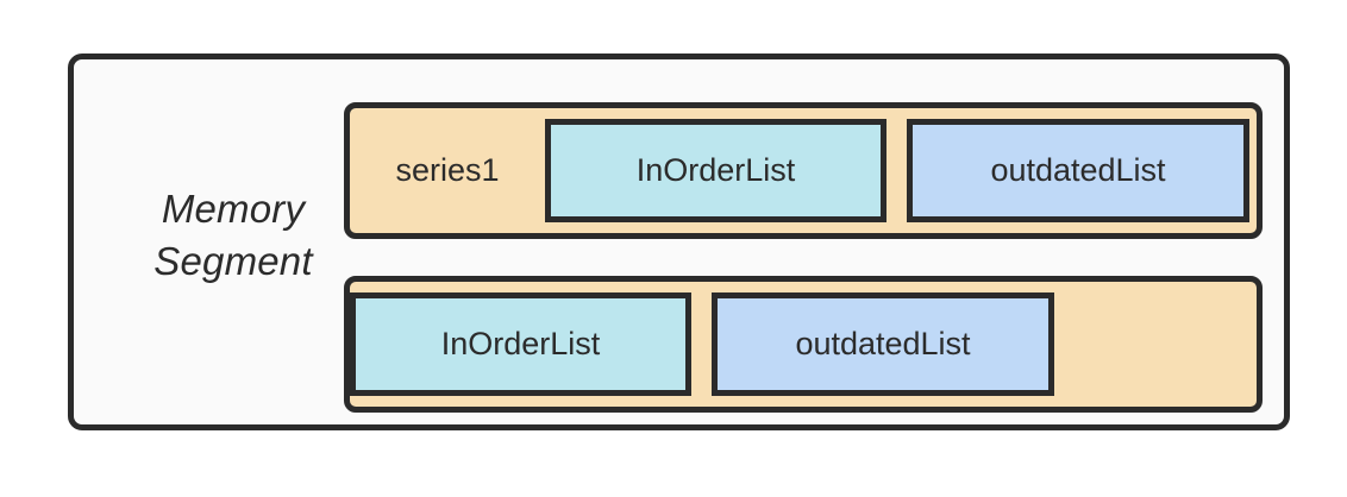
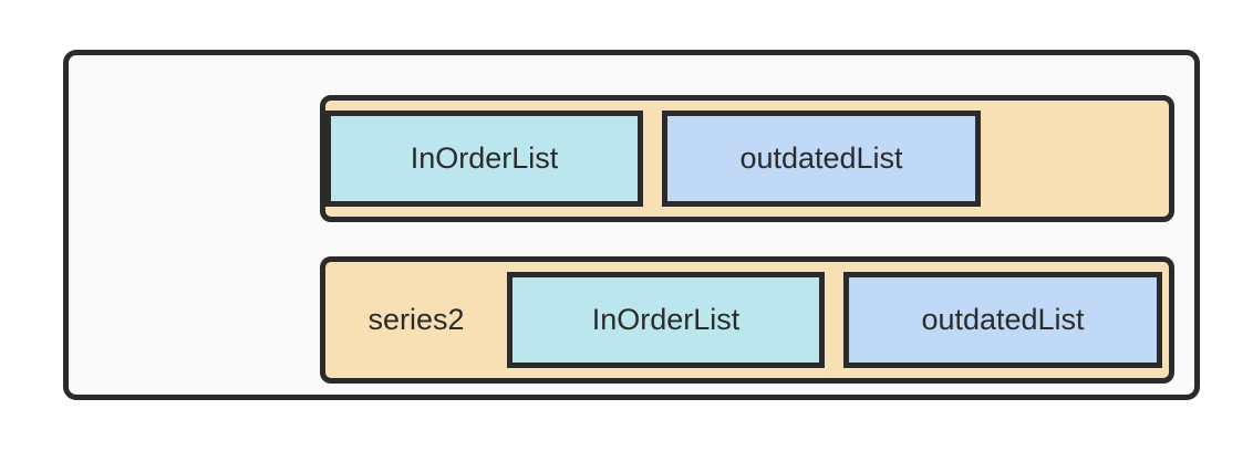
- Memory
- Segment
- series1
  InOrderList
  outdatedList
+ series2
  InOrderList
  outdatedList
